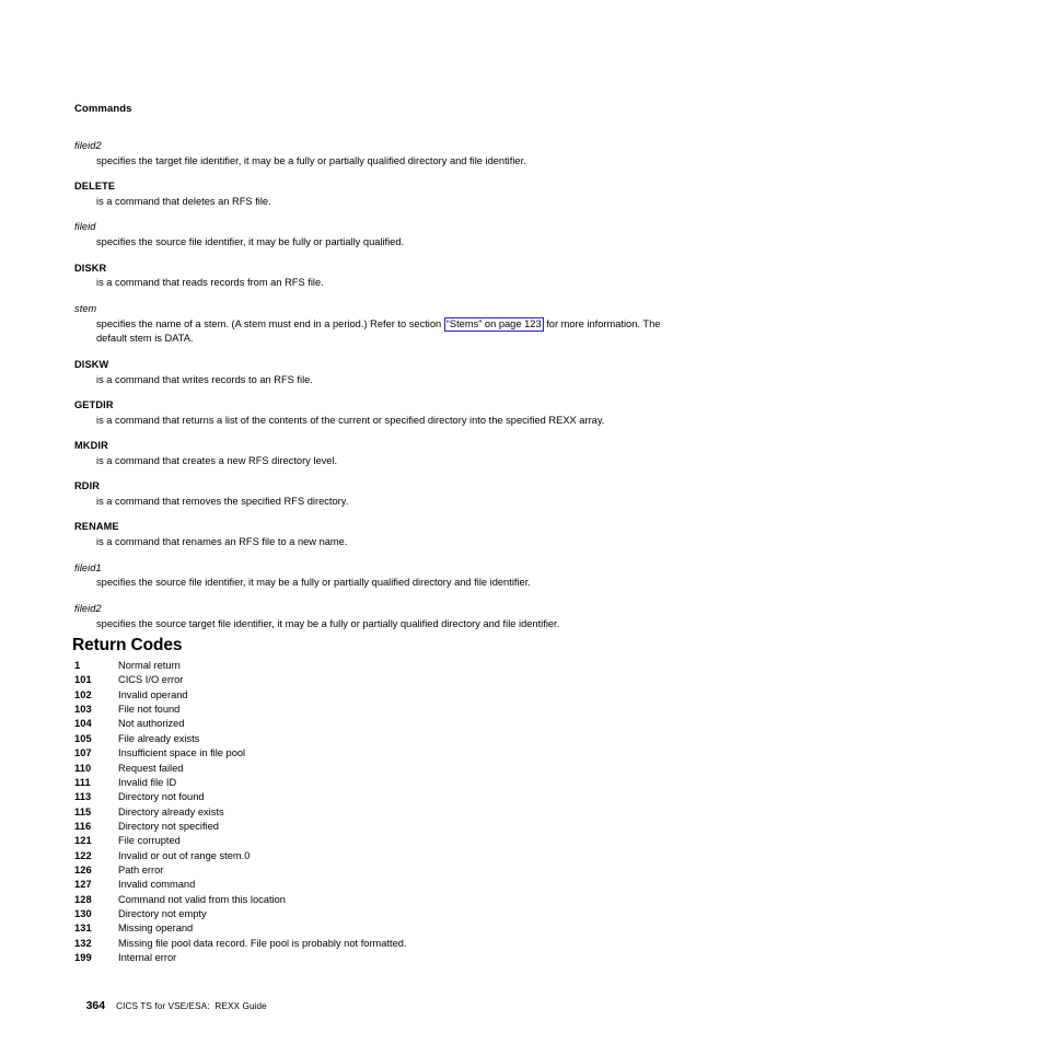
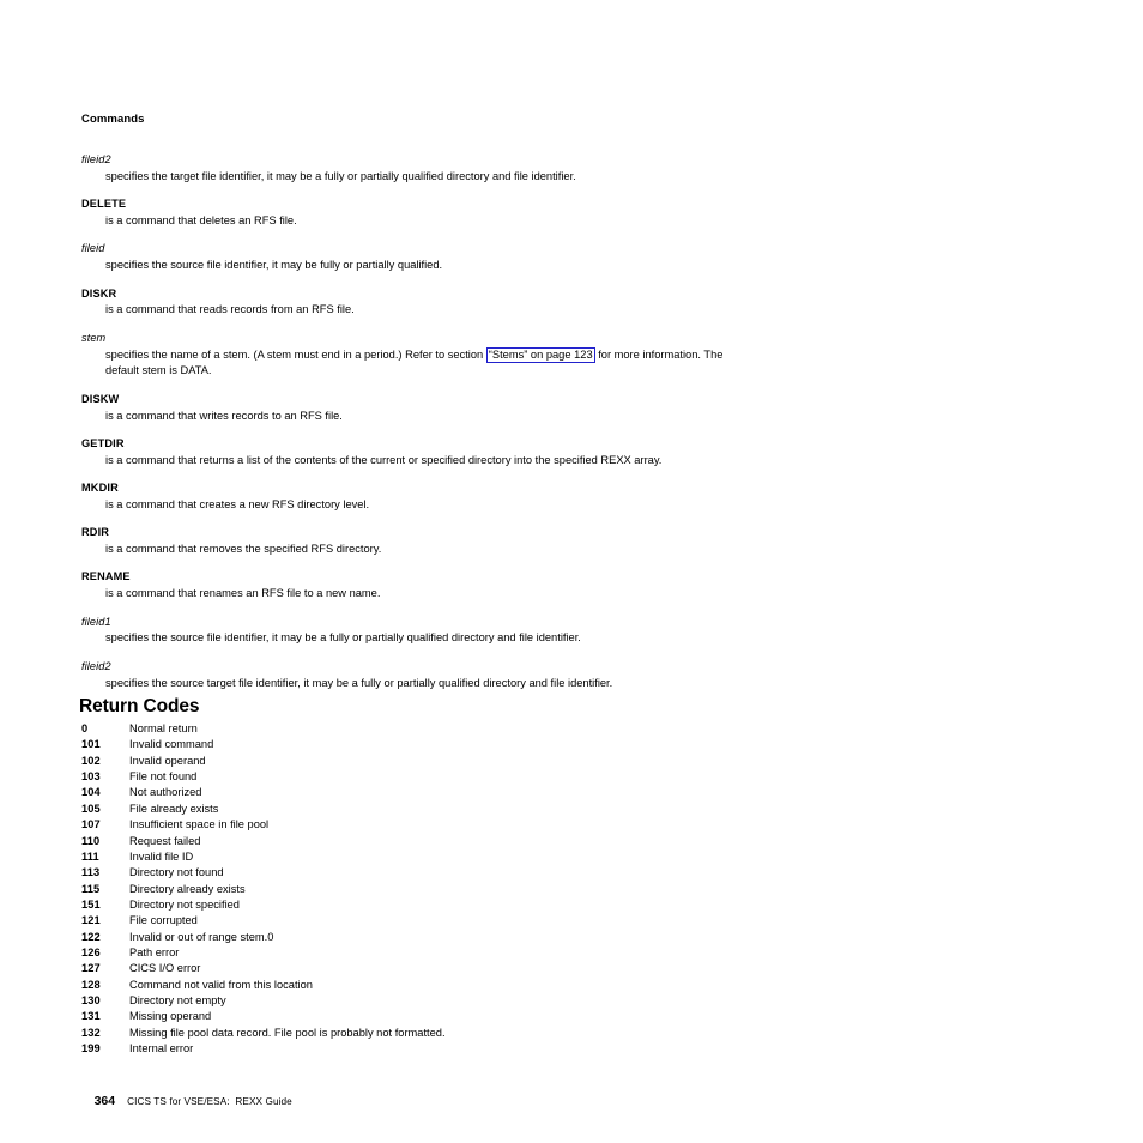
  Commands
  fileid2
  specifies the target file identifier, it may be a fully or partially qualified directory and file identifier.
  DELETE
  is a command that deletes an RFS file.
  fileid
  specifies the source file identifier, it may be fully or partially qualified.
  DISKR
  is a command that reads records from an RFS file.
  stem
  specifies the name of a stem. (A stem must end in a period.) Refer to section “Stems” on page 123 for more information. The default stem is DATA.
  DISKW
  is a command that writes records to an RFS file.
  GETDIR
  is a command that returns a list of the contents of the current or specified directory into the specified REXX array.
  MKDIR
  is a command that creates a new RFS directory level.
  RDIR
  is a command that removes the specified RFS directory.
  RENAME
  is a command that renames an RFS file to a new name.
  fileid1
  specifies the source file identifier, it may be a fully or partially qualified directory and file identifier.
  fileid2
  specifies the source target file identifier, it may be a fully or partially qualified directory and file identifier.
  Return Codes
- 1	Normal return
+ 0	Normal return
- 101	CICS I/O error
+ 101	Invalid command
  102	Invalid operand
  103	File not found
  104	Not authorized
  105	File already exists
  107	Insufficient space in file pool
  110	Request failed
  111	Invalid file ID
  113	Directory not found
  115	Directory already exists
- 116	Directory not specified
+ 151	Directory not specified
  121	File corrupted
  122	Invalid or out of range stem.0
  126	Path error
- 127	Invalid command
+ 127	CICS I/O error
  128	Command not valid from this location
  130	Directory not empty
  131	Missing operand
  132	Missing file pool data record. File pool is probably not formatted.
  199	Internal error
  364 CICS TS for VSE/ESA: REXX Guide
